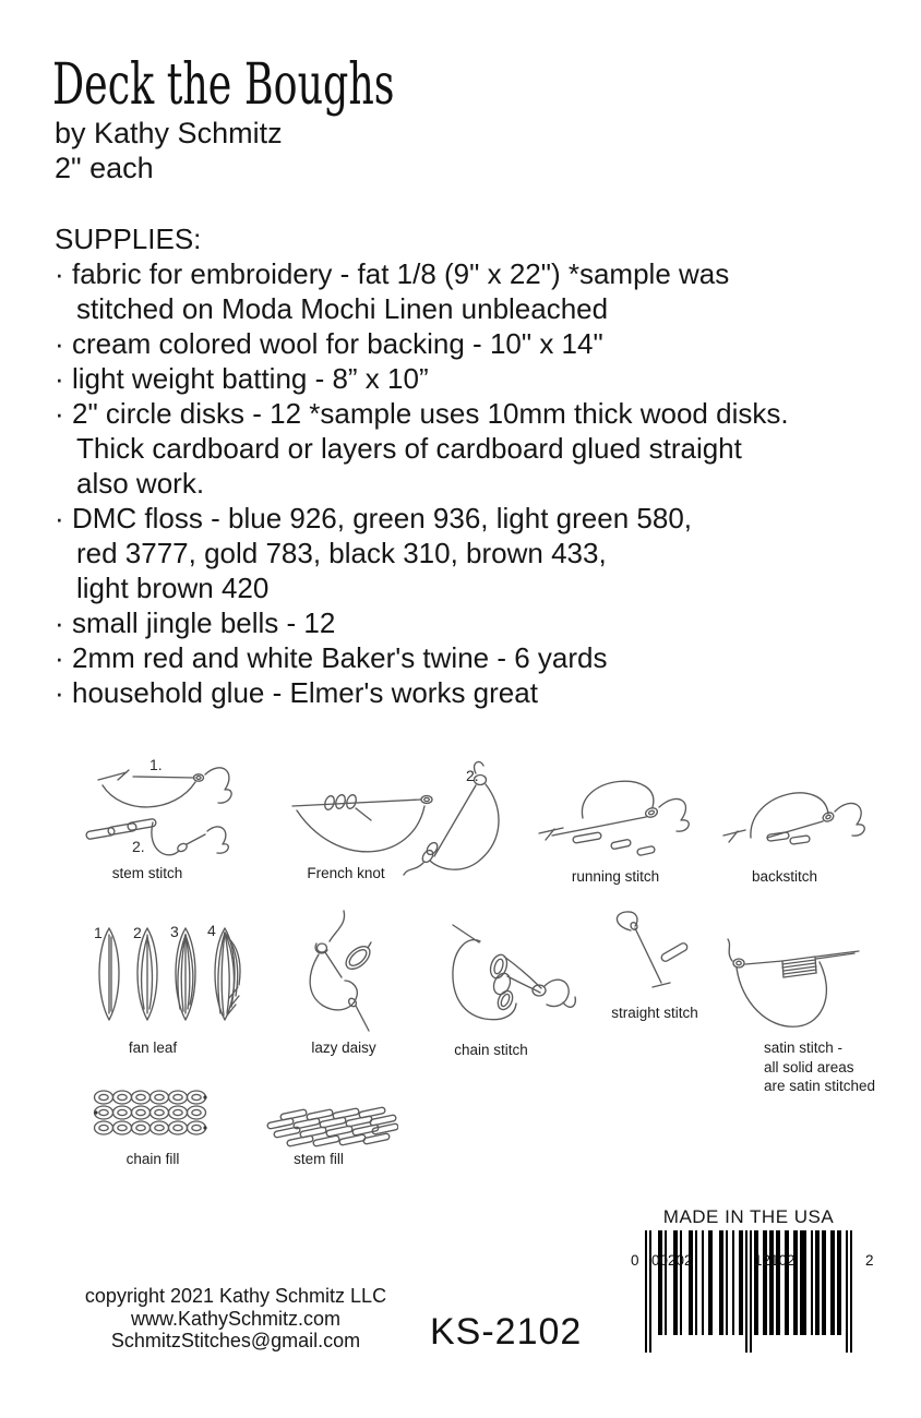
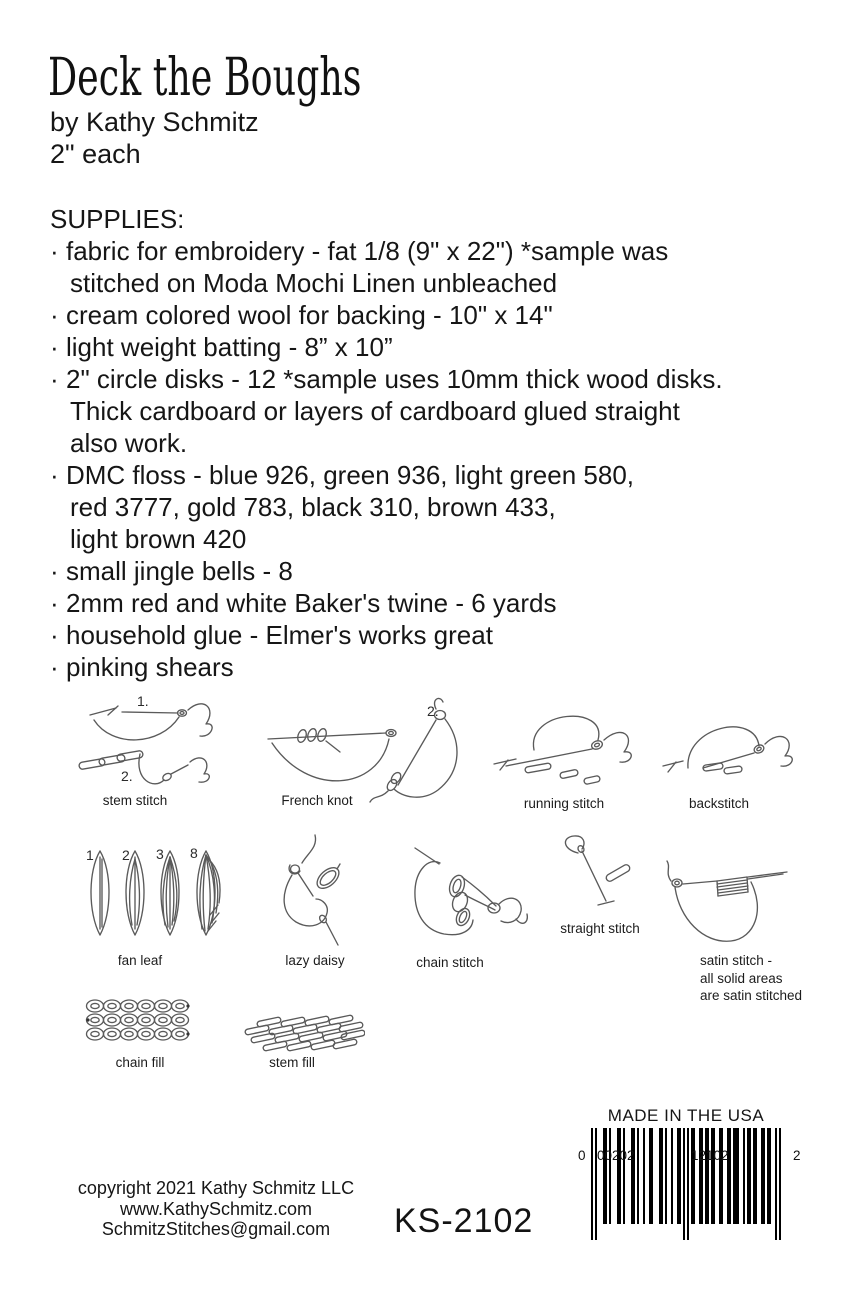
  Deck the Boughs
  by Kathy Schmitz
  2" each
  SUPPLIES:
  · fabric for embroidery - fat 1/8 (9" x 22") *sample was
  stitched on Moda Mochi Linen unbleached
  · cream colored wool for backing - 10" x 14"
  · light weight batting - 8” x 10”
  · 2" circle disks - 12 *sample uses 10mm thick wood disks.
  Thick cardboard or layers of cardboard glued straight
  also work.
  · DMC floss - blue 926, green 936, light green 580,
  red 3777, gold 783, black 310, brown 433,
  light brown 420
- · small jingle bells - 12
+ · small jingle bells - 8
  · 2mm red and white Baker's twine - 6 yards
  · household glue - Elmer's works great
+ · pinking shears
  1.
  2.
  2.
  1
  2
  3
- 4
+ 8
  stem stitch
  French knot
  running stitch
  backstitch
  fan leaf
  lazy daisy
  chain stitch
  straight stitch
  satin stitch -
  all solid areas
  are satin stitched
  chain fill
  stem fill
  copyright 2021 Kathy Schmitz LLC
  www.KathySchmitz.com
  SchmitzStitches@gmail.com
  KS-2102
  MADE IN THE USA
  0
  00202
  12102
  2
